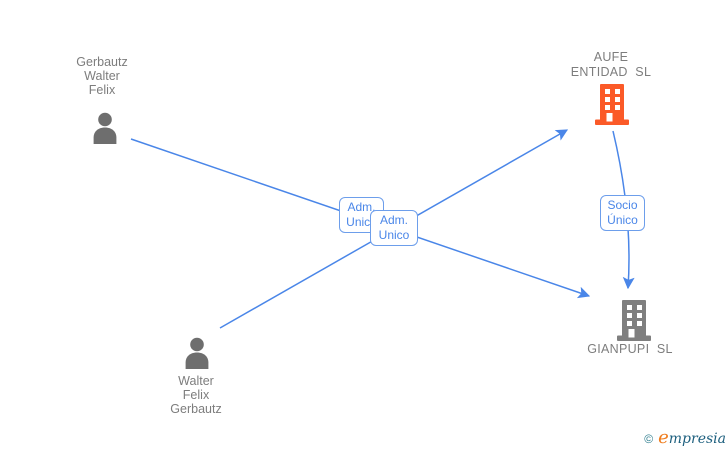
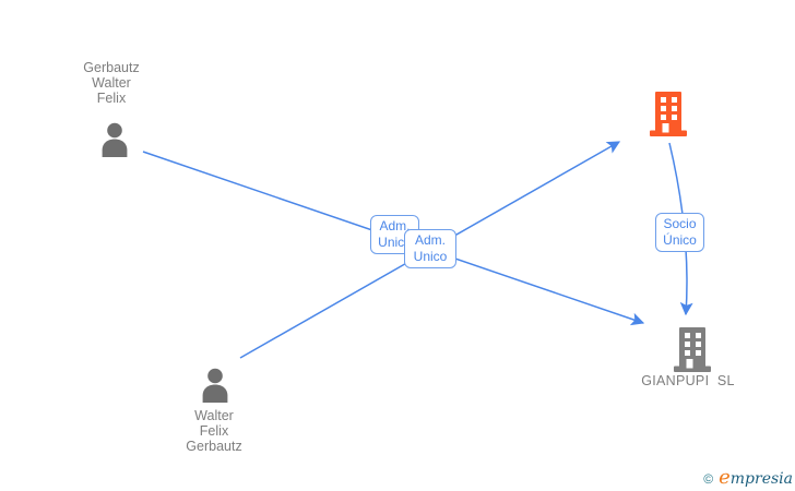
  Gerbautz
  Walter
  Felix
- AUFE
- ENTIDAD SL
  GIANPUPI SL
  Walter
  Felix
  Gerbautz
  Adm.
  Unic
  Adm.
  Unico
  Socio
  Único
  ©
  e
  mpresia
